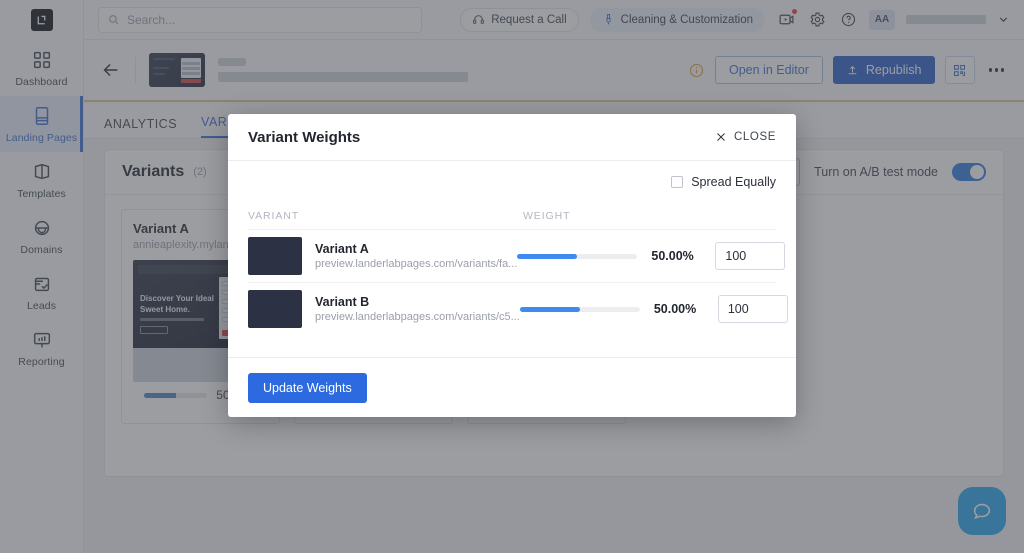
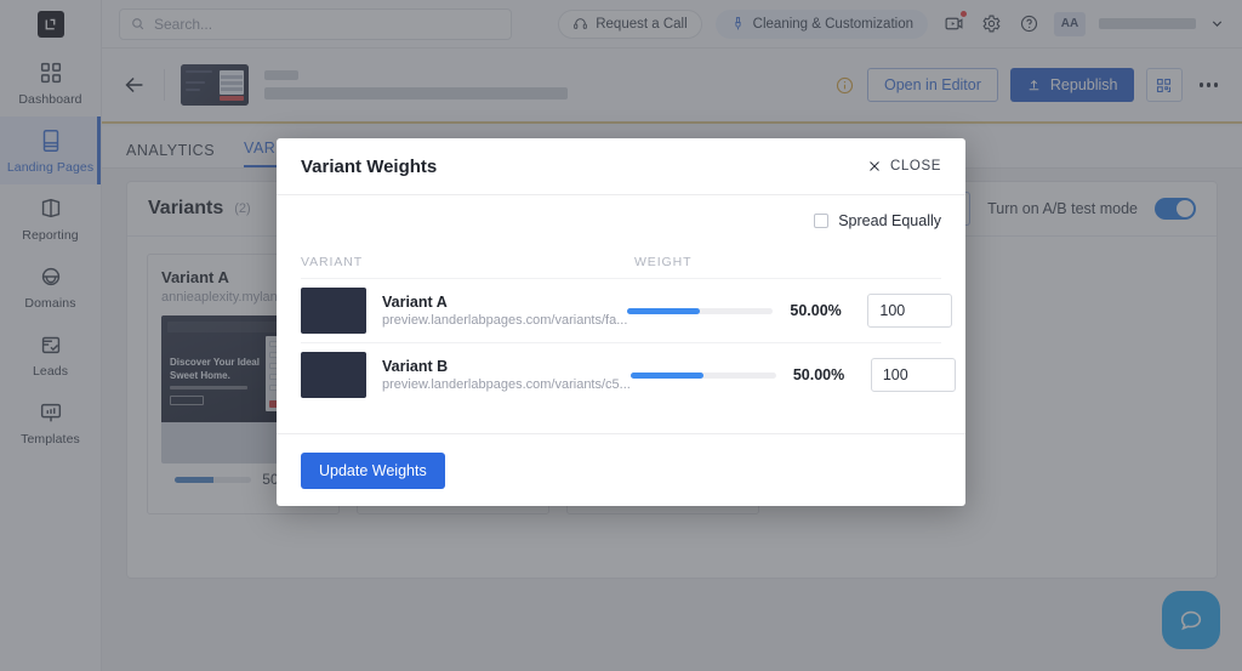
  Dashboard
  Landing Pages
- Templates
+ Reporting
  Domains
  Leads
- Reporting
+ Templates
  Search...
  Request a Call
  Cleaning & Customization
  AA
  Open in Editor
  Republish
  ANALYTICS
  Variants
  (2)
  Turn on A/B test mode
  Variant A
  annieaplexity.mylan
  Discover Your Ideal Sweet Home.
  Variant Weights
  CLOSE
  Spread Equally
  VARIANT
  WEIGHT
  Variant A
  preview.landerlabpages.com/variants/fa...
  50.00%
  100
  Variant B
  preview.landerlabpages.com/variants/c5...
  50.00%
  100
  Update Weights
